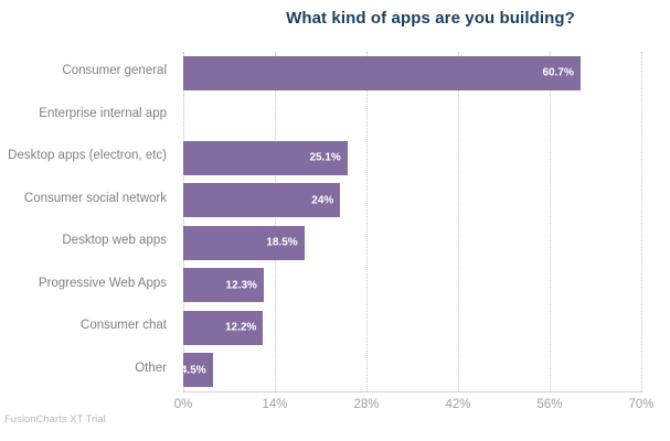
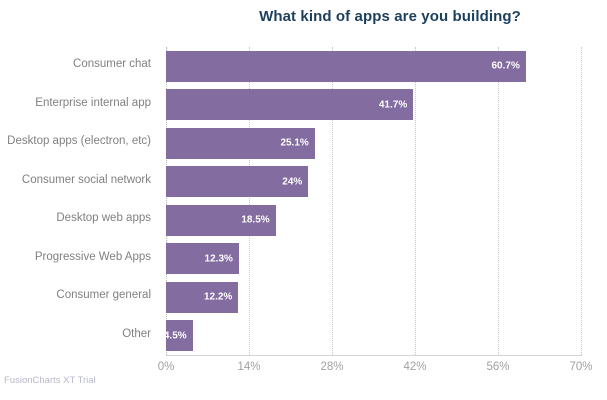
  What kind of apps are you building?
- Consumer general
+ Consumer chat
  Enterprise internal app
  Desktop apps (electron, etc)
  Consumer social network
  Desktop web apps
  Progressive Web Apps
- Consumer chat
+ Consumer general
  Other
  60.7%
+ 41.7%
  25.1%
  24%
  18.5%
  12.3%
  12.2%
  4.5%
  0%
  14%
  28%
  42%
  56%
  70%
  FusionCharts XT Trial
